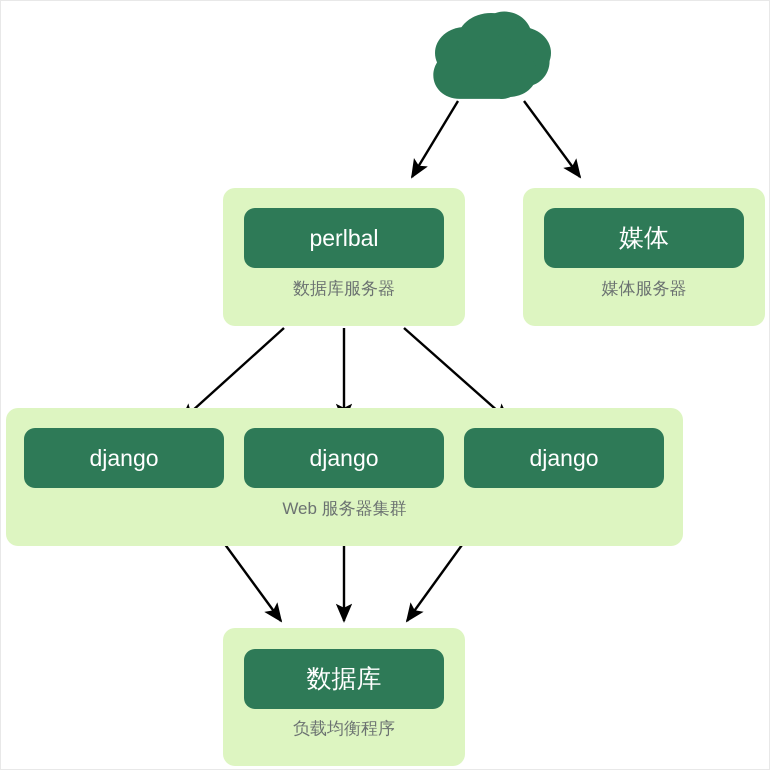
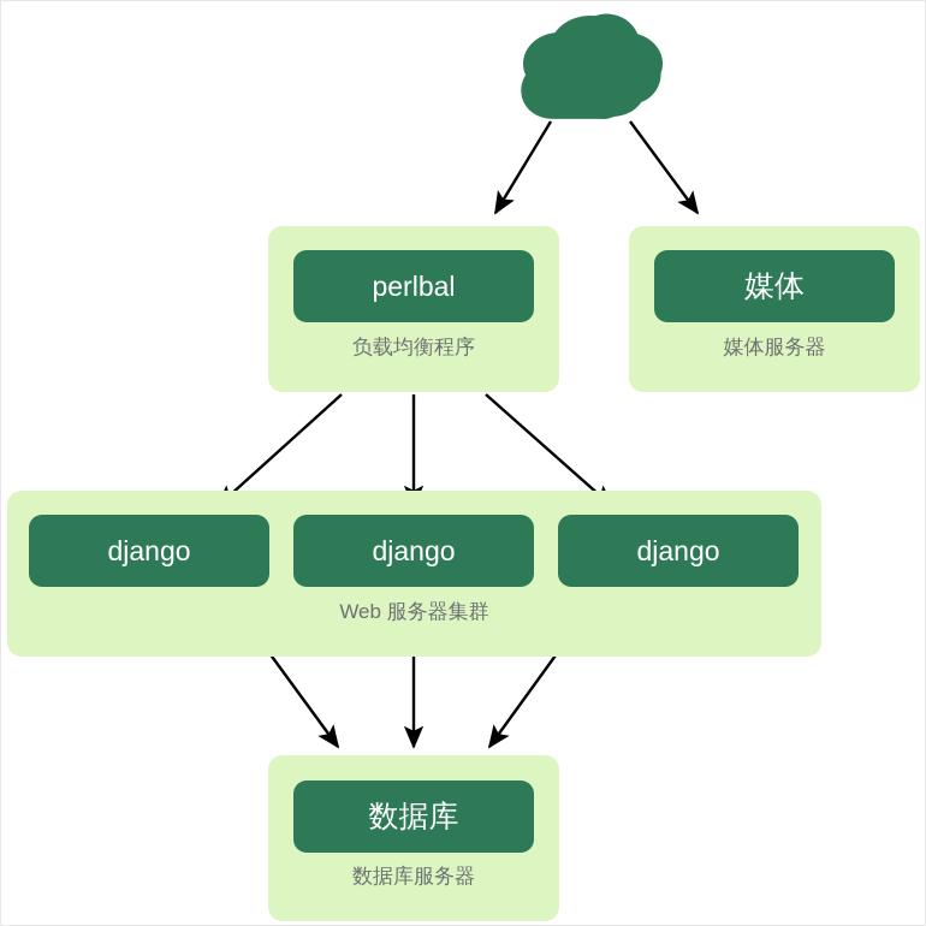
- 数据库服务器
+ 负载均衡程序
  perlbal
  媒体服务器
  媒体
- 负载均衡程序
+ 数据库服务器
  数据库
  Web 服务器集群
  django
  django
  django
